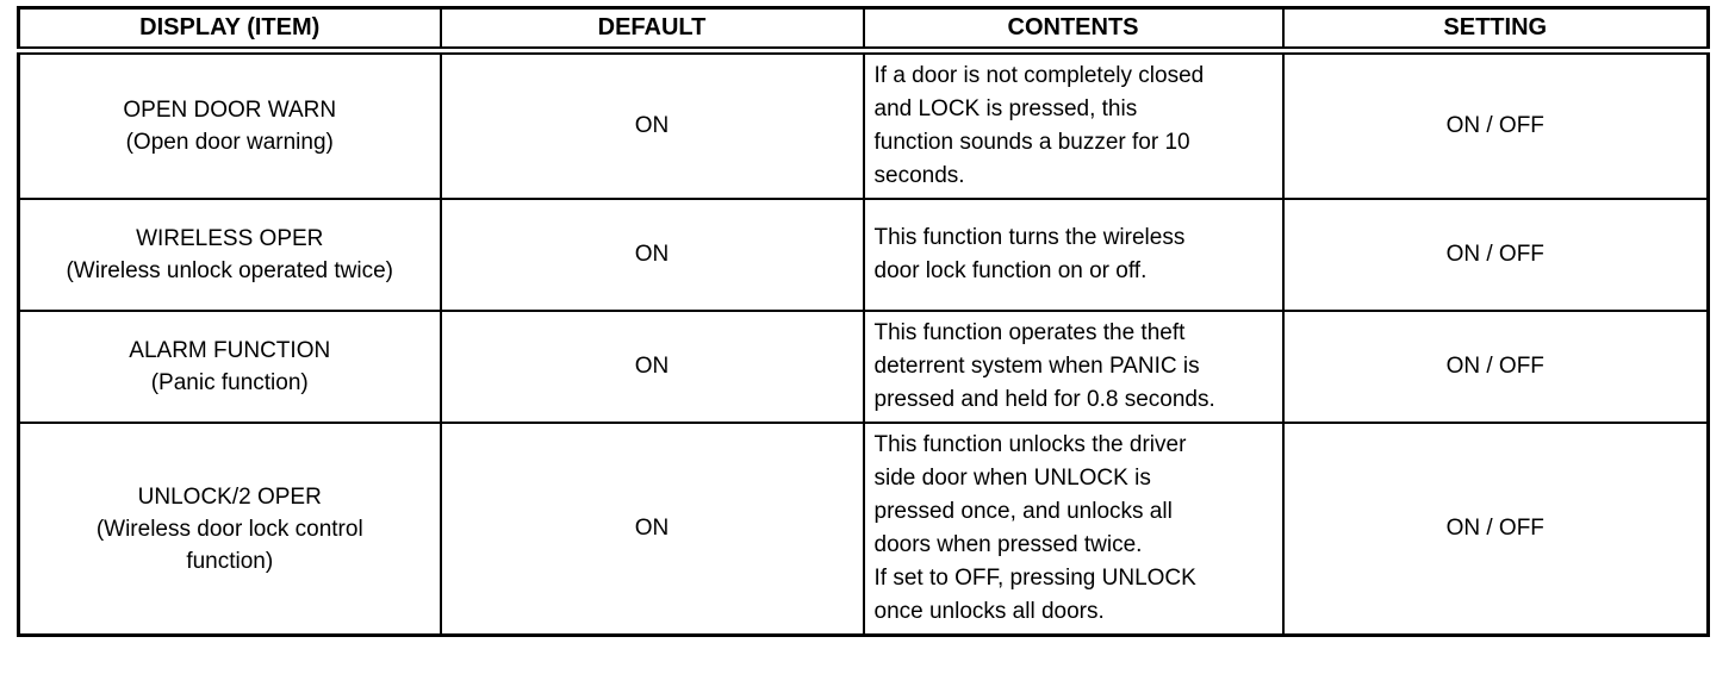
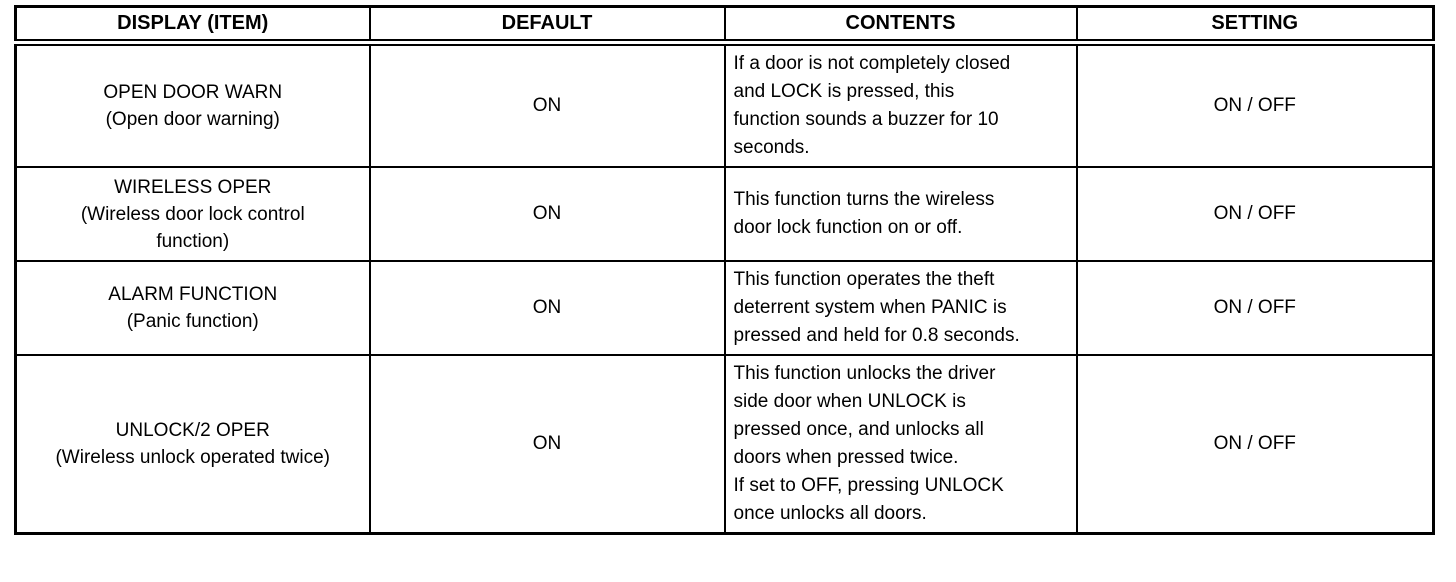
  DISPLAY (ITEM)	DEFAULT	CONTENTS	SETTING
  OPEN DOOR WARN (Open door warning)	ON	If a door is not completely closed and LOCK is pressed, this function sounds a buzzer for 10 seconds.	ON / OFF
- WIRELESS OPER (Wireless unlock operated twice)	ON	This function turns the wireless door lock function on or off.	ON / OFF
+ WIRELESS OPER (Wireless door lock control function)	ON	This function turns the wireless door lock function on or off.	ON / OFF
  ALARM FUNCTION (Panic function)	ON	This function operates the theft deterrent system when PANIC is pressed and held for 0.8 seconds.	ON / OFF
- UNLOCK/2 OPER (Wireless door lock control function)	ON	This function unlocks the driver side door when UNLOCK is pressed once, and unlocks all doors when pressed twice. If set to OFF, pressing UNLOCK once unlocks all doors.	ON / OFF
+ UNLOCK/2 OPER (Wireless unlock operated twice)	ON	This function unlocks the driver side door when UNLOCK is pressed once, and unlocks all doors when pressed twice. If set to OFF, pressing UNLOCK once unlocks all doors.	ON / OFF
